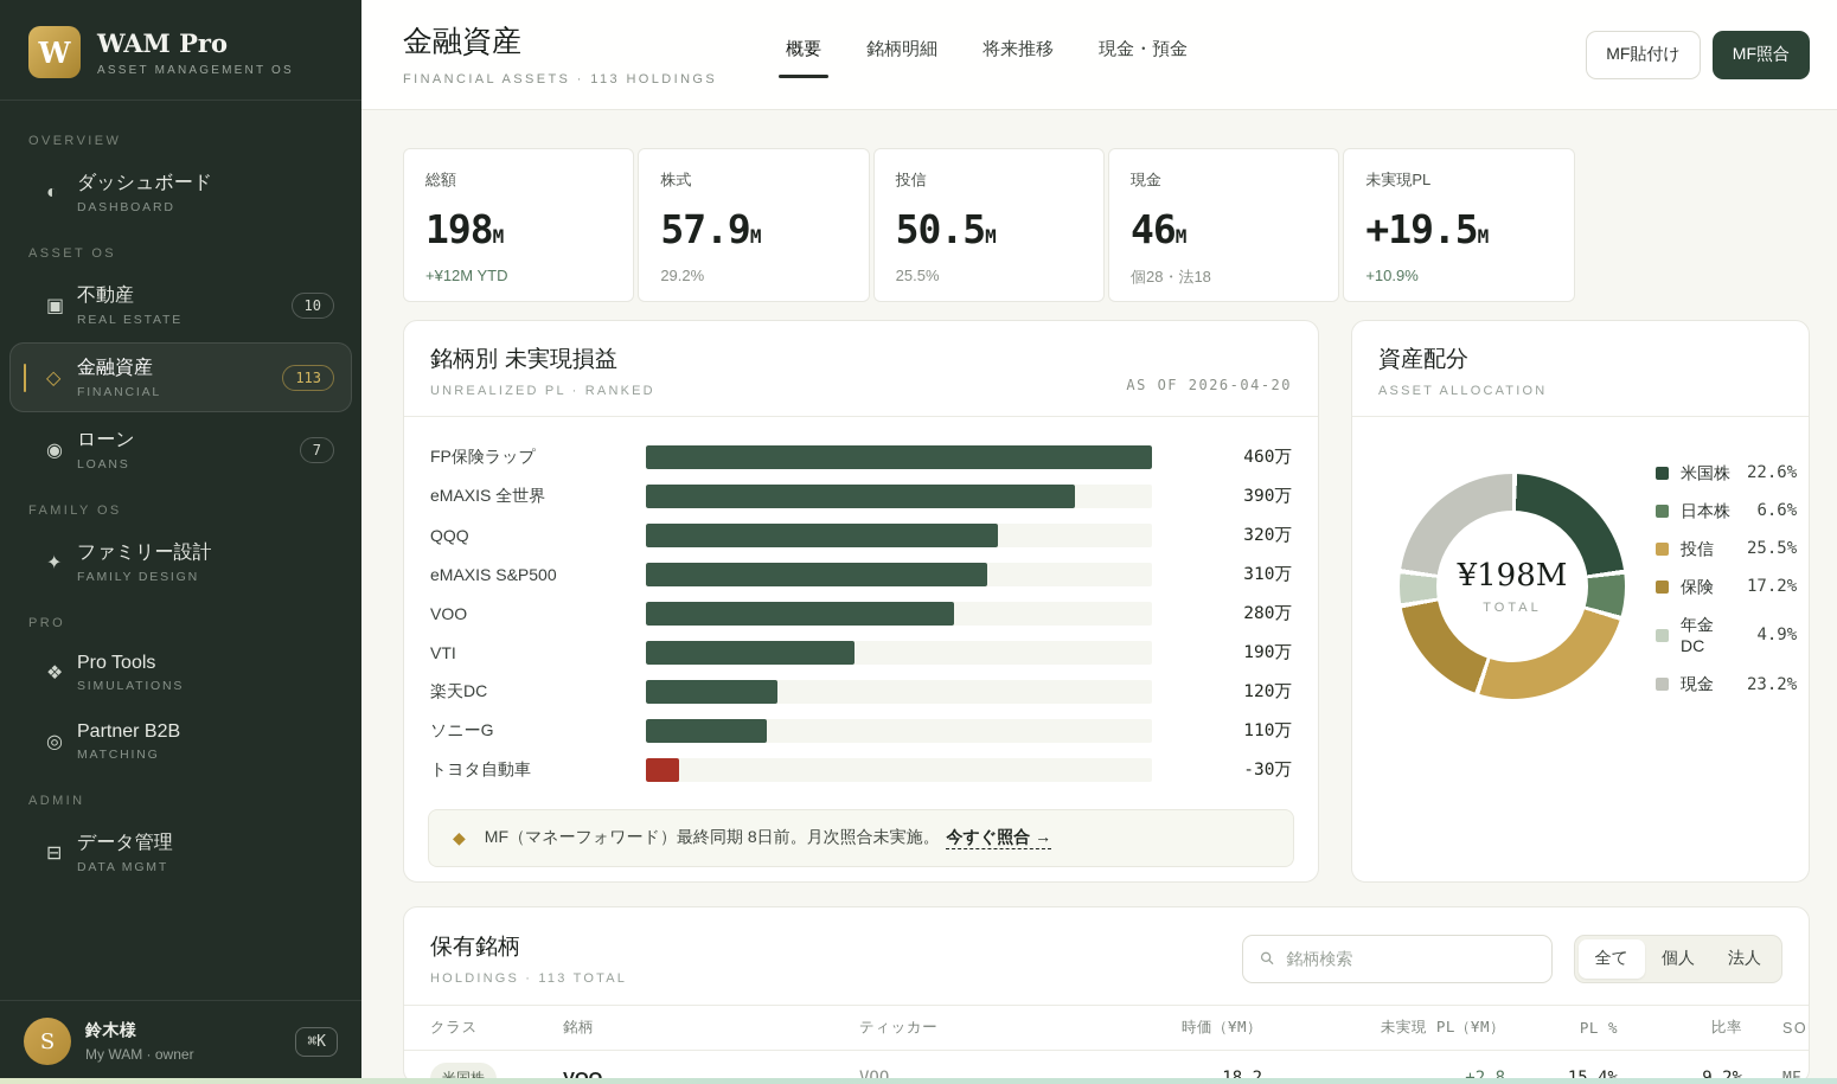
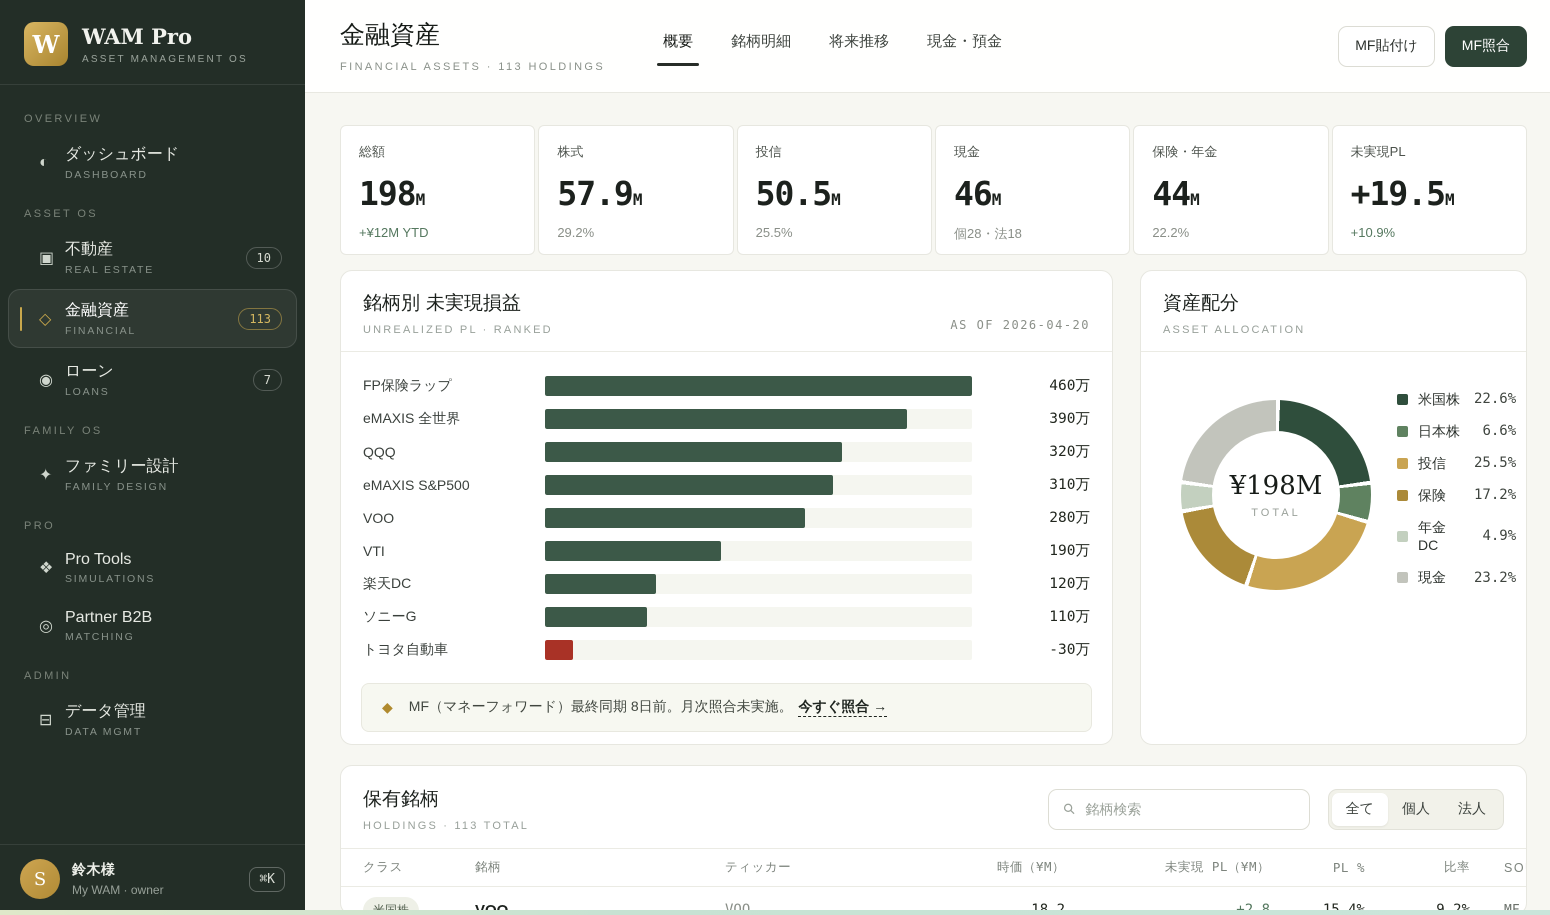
  W
  WAM Pro
  ASSET MANAGEMENT OS
  OVERVIEW
  ◐
  ダッシュボード
  DASHBOARD
  ASSET OS
  ▣
  不動産
  REAL ESTATE
  10
  ◇
  金融資産
  FINANCIAL
  113
  ◉
  ローン
  LOANS
  7
  FAMILY OS
  ✦
  ファミリー設計
  FAMILY DESIGN
  PRO
  ❖
  Pro Tools
  SIMULATIONS
  ◎
  Partner B2B
  MATCHING
  ADMIN
  ⊟
  データ管理
  DATA MGMT
  S
  鈴木様
  My WAM · owner
  ⌘K
  金融資産
  FINANCIAL ASSETS · 113 HOLDINGS
  概要
  銘柄明細
  将来推移
  現金・預金
  MF貼付け
  MF照合
  総額
  198M
  +¥12M YTD
  株式
  57.9M
  29.2%
  投信
  50.5M
  25.5%
  現金
  46M
  個28・法18
+ 保険・年金
+ 44M
+ 22.2%
  未実現PL
  +19.5M
  +10.9%
  銘柄別 未実現損益
  UNREALIZED PL · RANKED
  AS OF 2026-04-20
  FP保険ラップ
  460万
  eMAXIS 全世界
  390万
  QQQ
  320万
  eMAXIS S&P500
  310万
  VOO
  280万
  VTI
  190万
  楽天DC
  120万
  ソニーG
  110万
  トヨタ自動車
  -30万
  ◆
  MF（マネーフォワード）最終同期 8日前。月次照合未実施。 今すぐ照合 →
  資産配分
  ASSET ALLOCATION
  ¥198M
  TOTAL
  米国株
  22.6%
  日本株
  6.6%
  投信
  25.5%
  保険
  17.2%
  年金DC
  4.9%
  現金
  23.2%
  保有銘柄
  HOLDINGS · 113 TOTAL
  銘柄検索
  全て
  個人
  法人
  クラス
  銘柄
  ティッカー
  時価（¥M）
  未実現 PL（¥M）
  PL %
  比率
